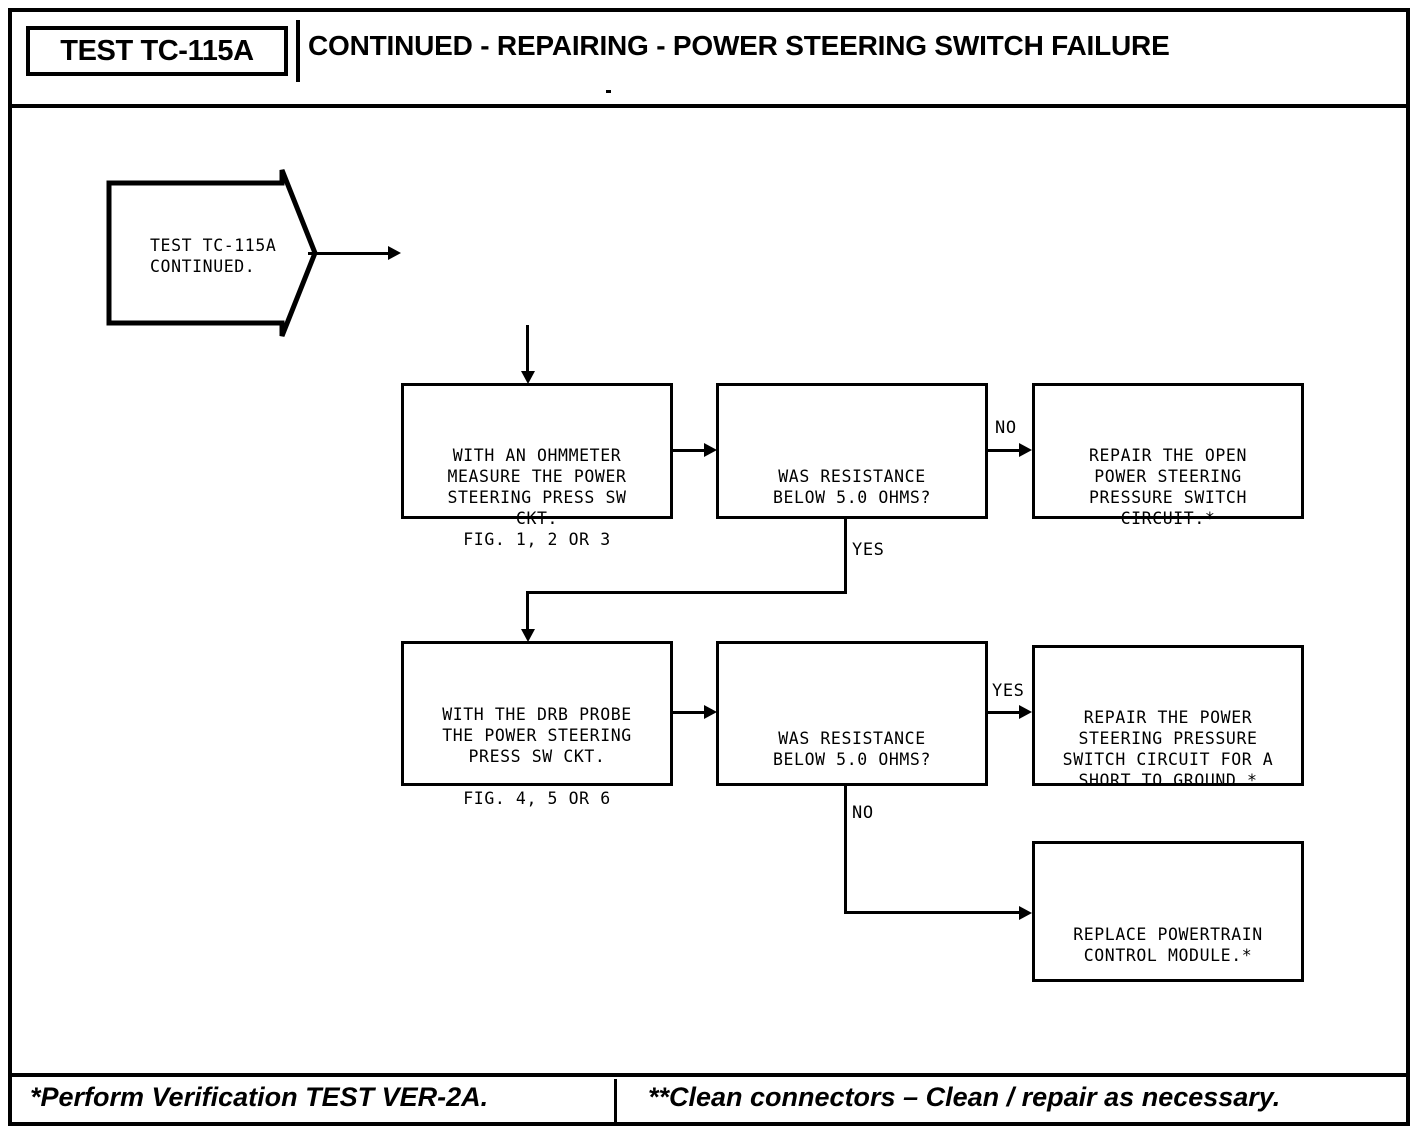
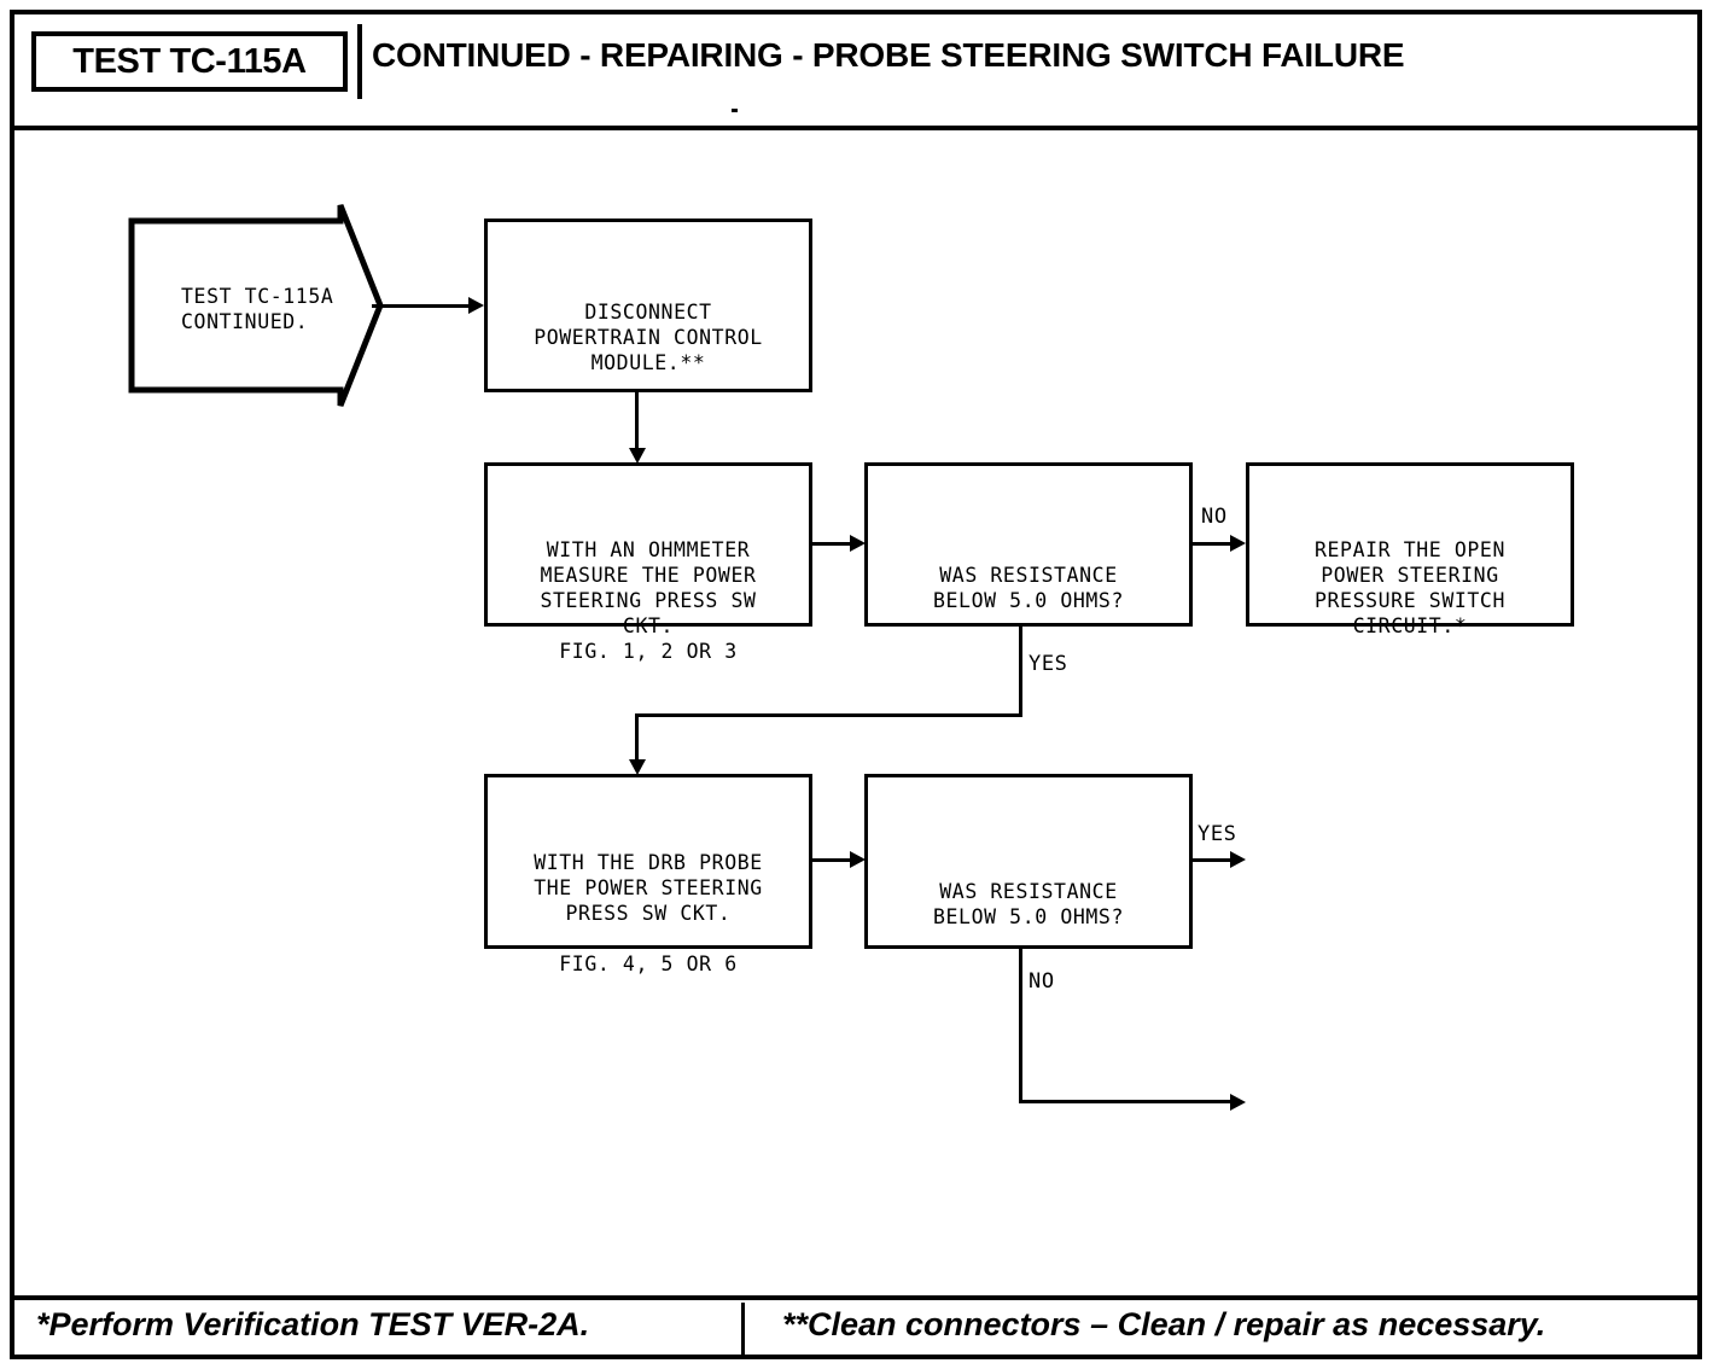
  TEST TC-115A
- CONTINUED - REPAIRING - POWER STEERING SWITCH FAILURE
+ CONTINUED - REPAIRING - PROBE STEERING SWITCH FAILURE
  TEST TC-115A
  CONTINUED.
+ DISCONNECT
+ POWERTRAIN CONTROL
+ MODULE.**
  WITH AN OHMMETER
  MEASURE THE POWER
  STEERING PRESS SW
  CKT.
  FIG. 1, 2 OR 3
  WAS RESISTANCE
  BELOW 5.0 OHMS?
  NO
  REPAIR THE OPEN
  POWER STEERING
  PRESSURE SWITCH
  CIRCUIT.*
  YES
  WITH THE DRB PROBE
  THE POWER STEERING
  PRESS SW CKT.
  FIG. 4, 5 OR 6
  WAS RESISTANCE
  BELOW 5.0 OHMS?
  YES
- REPAIR THE POWER
- STEERING PRESSURE
- SWITCH CIRCUIT FOR A
- SHORT TO GROUND.*
  NO
- REPLACE POWERTRAIN
- CONTROL MODULE.*
  *Perform Verification TEST VER-2A.
  **Clean connectors – Clean / repair as necessary.
